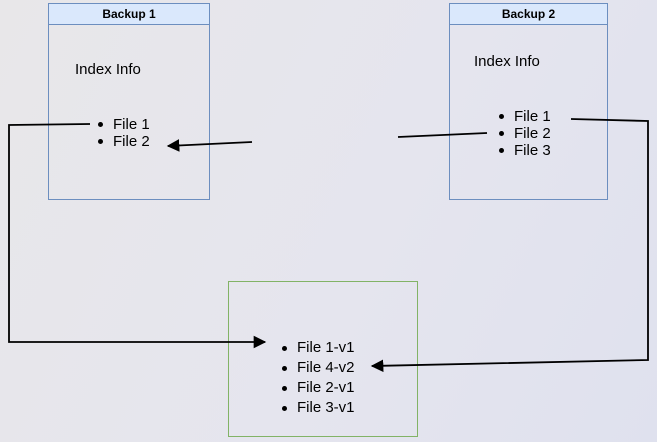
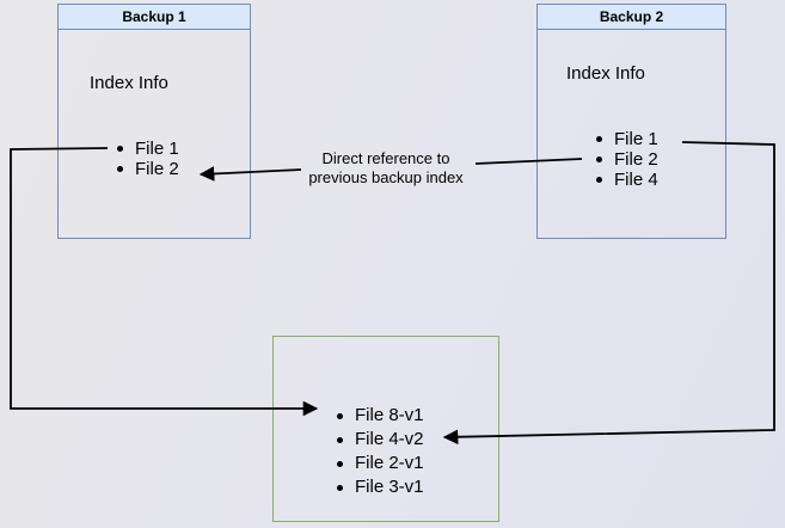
  Backup 1
  Index Info
  File 1
  File 2
  Backup 2
  Index Info
  File 1
  File 2
- File 3
+ File 4
- File 1-v1
+ File 8-v1
  File 4-v2
  File 2-v1
  File 3-v1
+ Direct reference to
+ previous backup index
